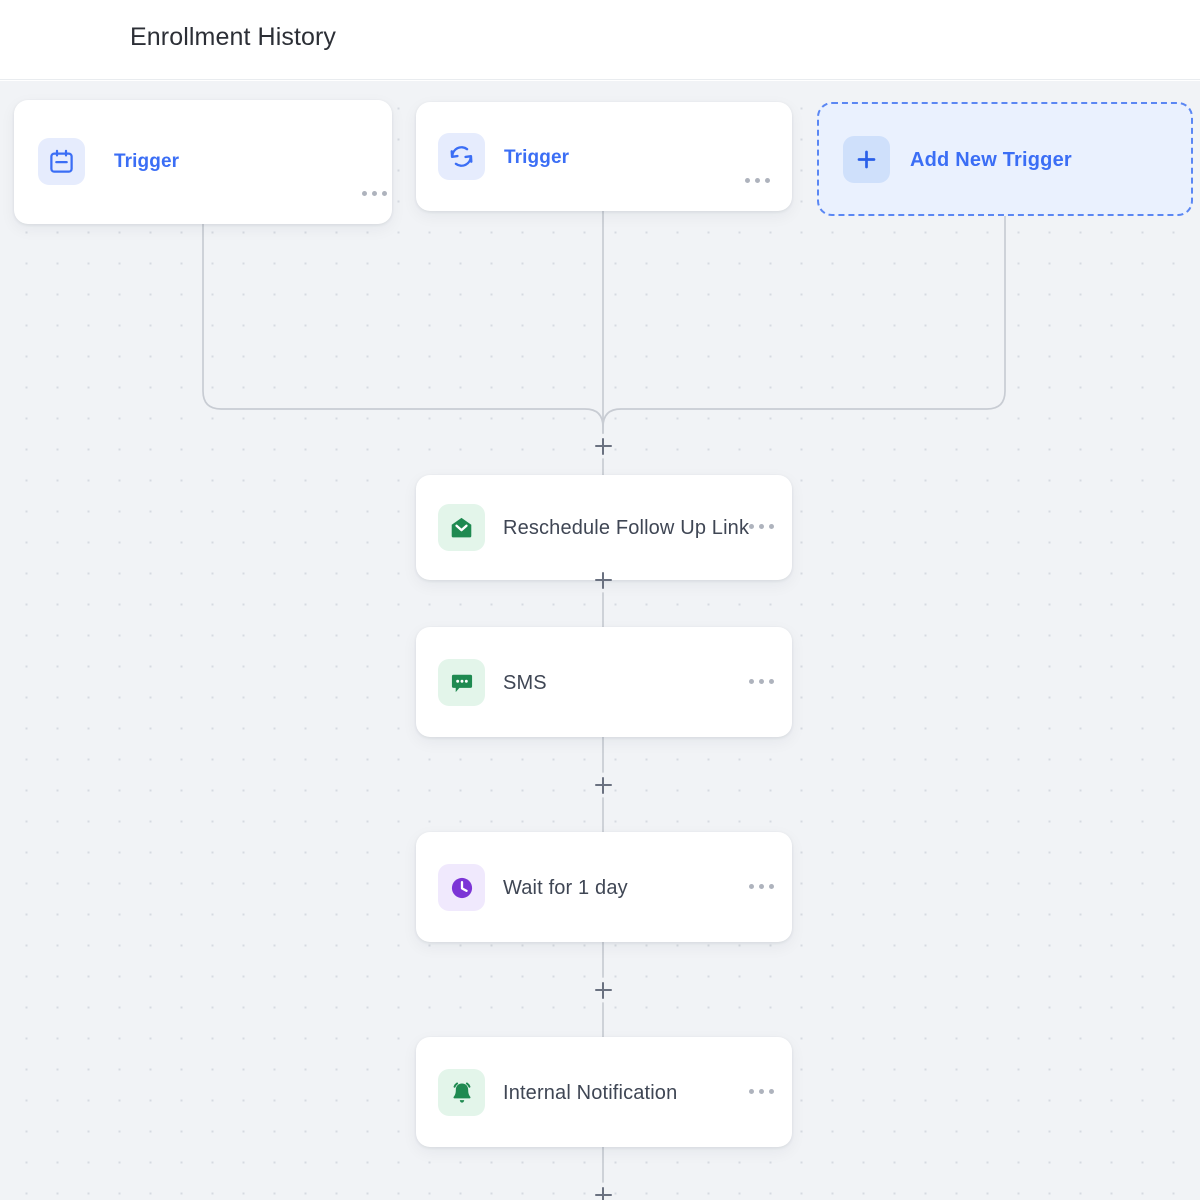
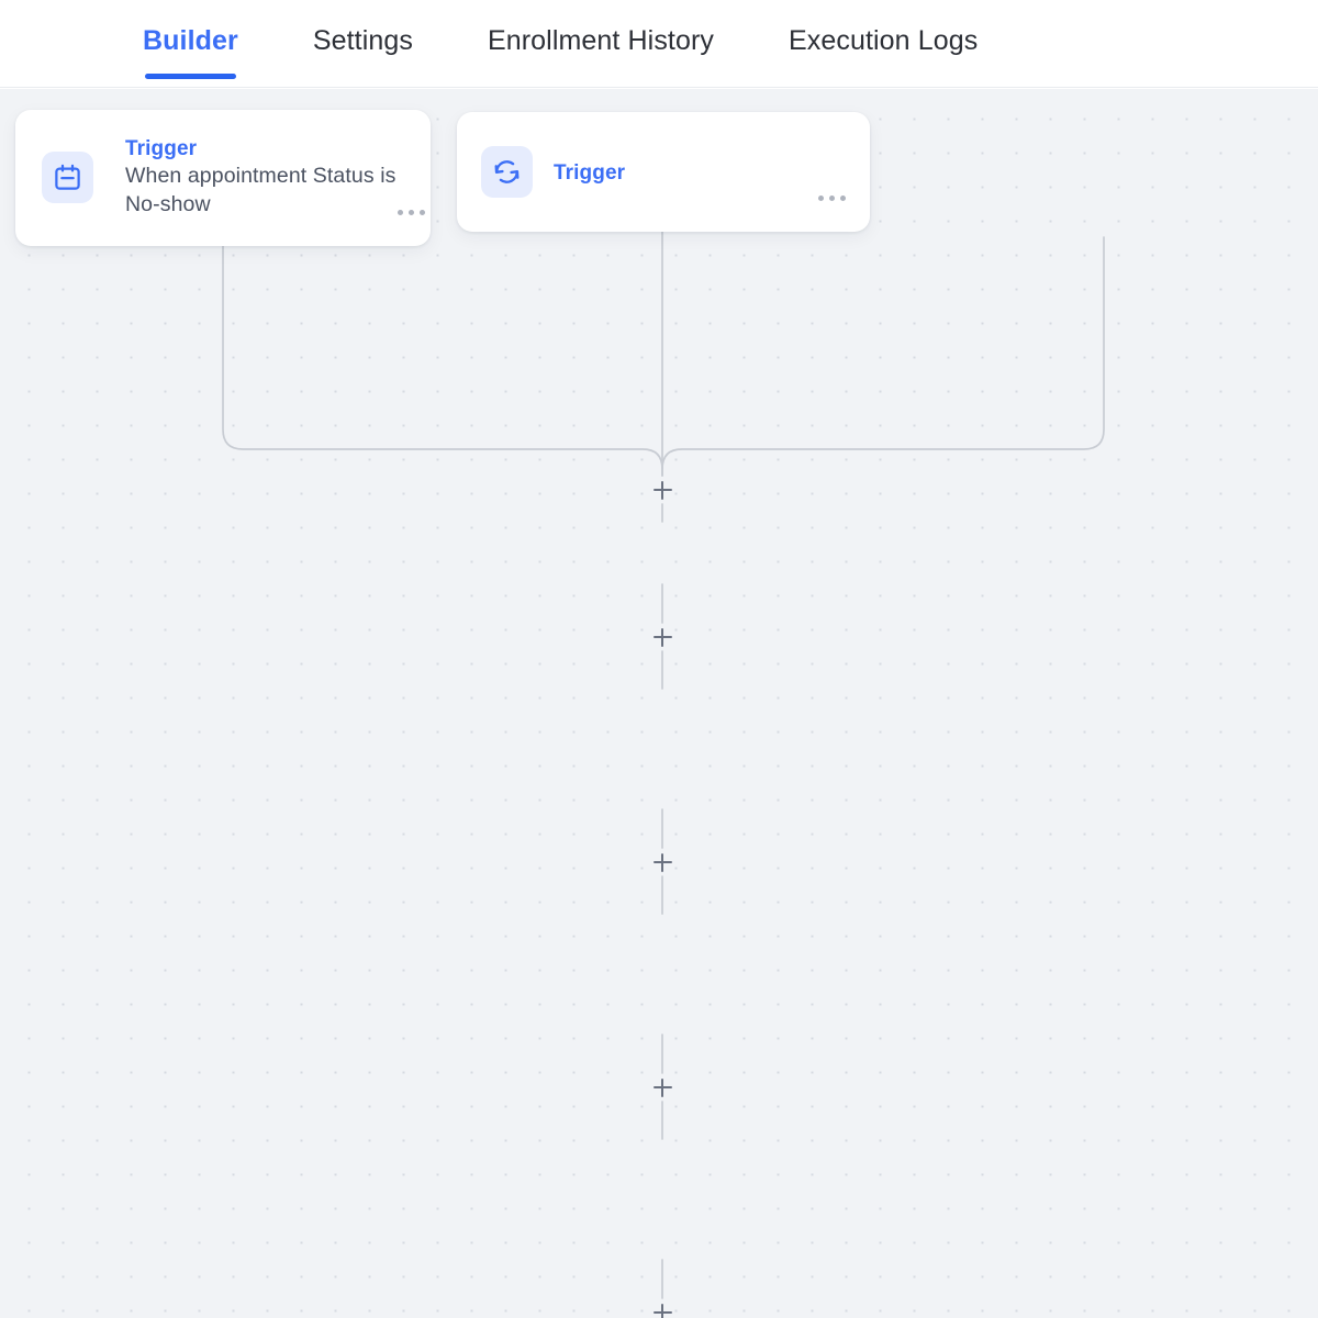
+ Builder
+ Settings
  Enrollment History
+ Execution Logs
  Trigger
+ When appointment Status is No-show
  Trigger
- Add New Trigger
- Reschedule Follow Up Link
- SMS
- Wait for 1 day
- Internal Notification
